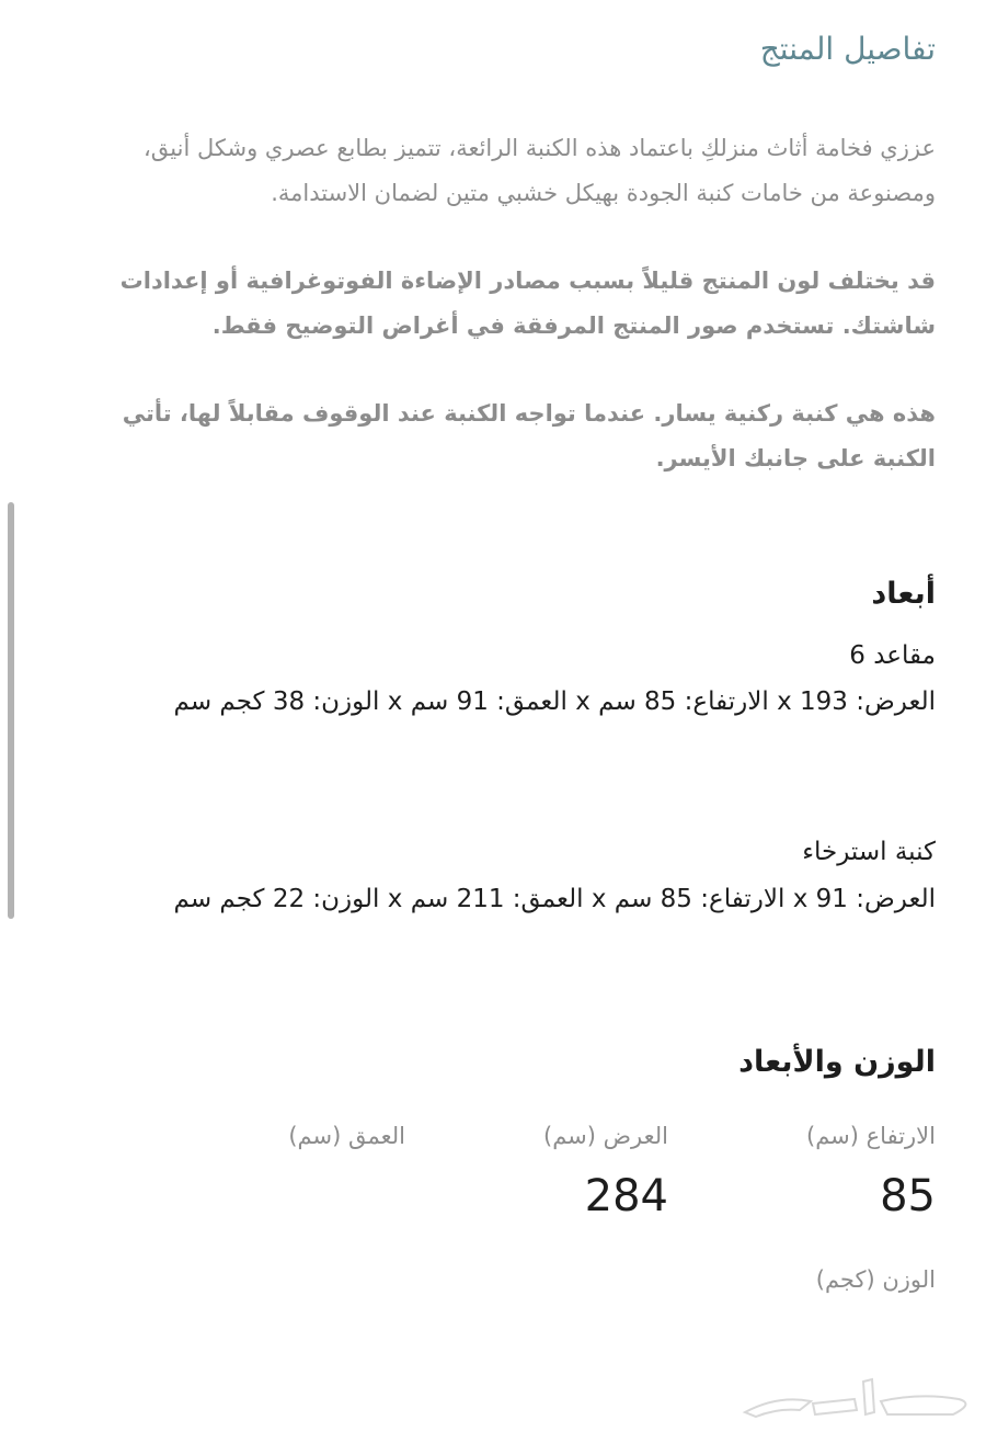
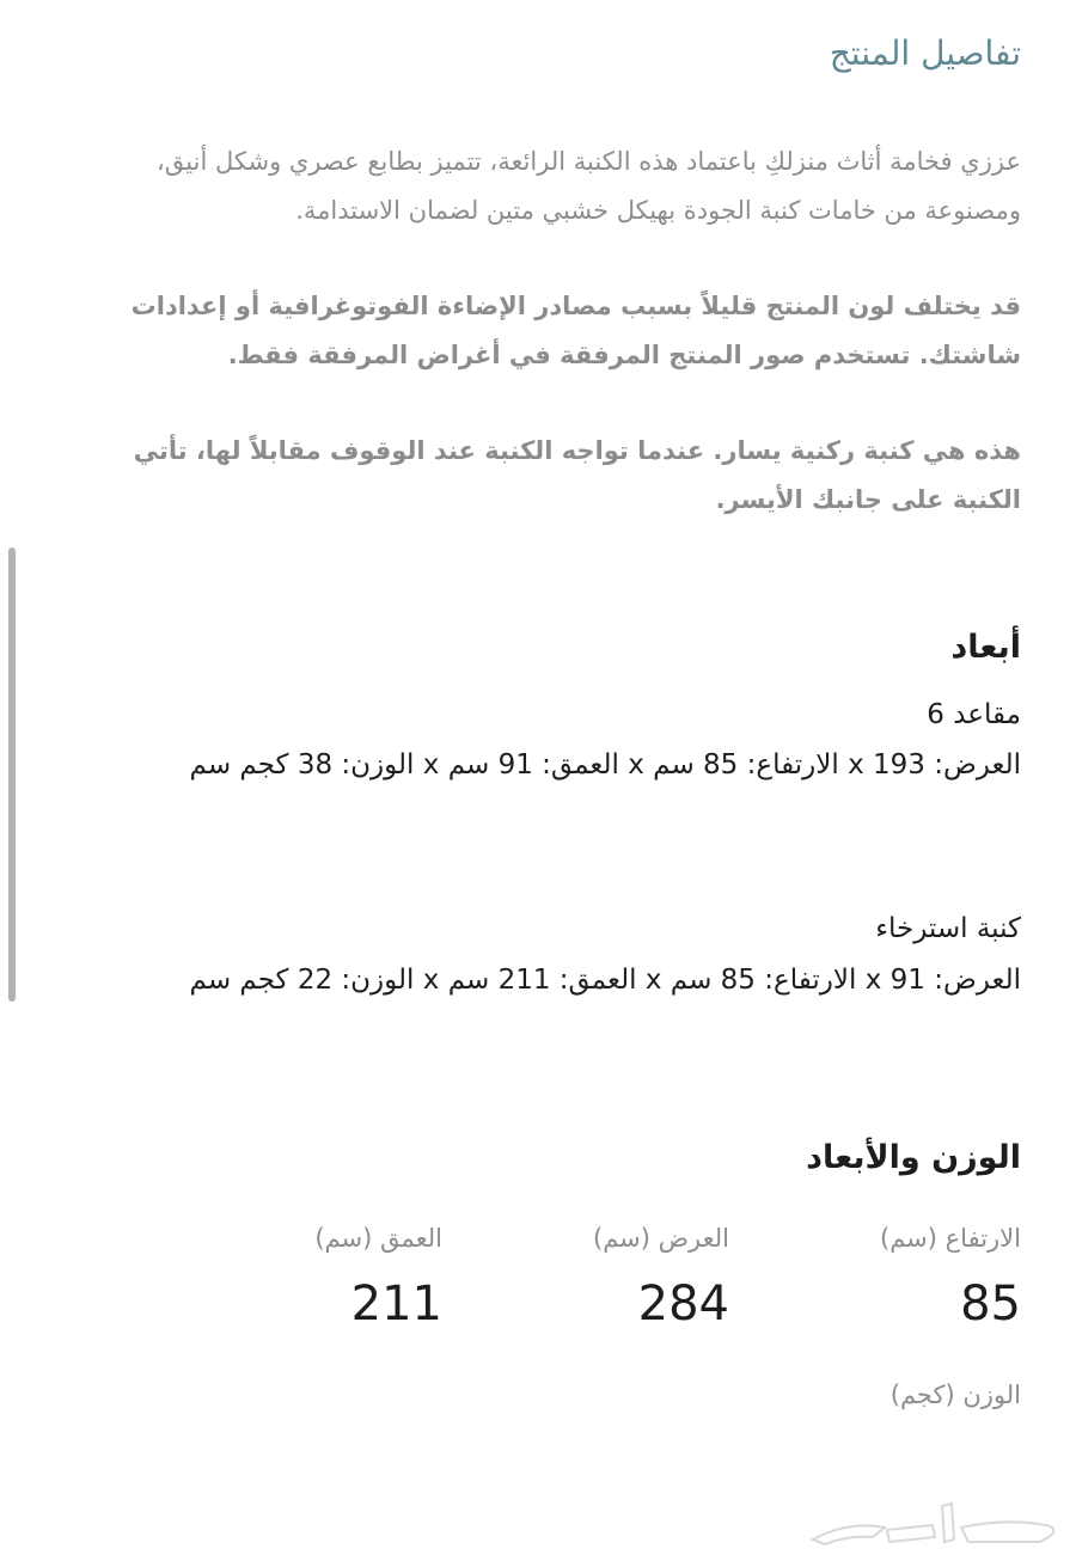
  تفاصيل المنتج
  عززي فخامة أثاث منزلكِ باعتماد هذه الكنبة الرائعة، تتميز بطابع عصري وشكل أنيق، ومصنوعة من خامات كنبة الجودة بهيكل خشبي متين لضمان الاستدامة.
- قد يختلف لون المنتج قليلاً بسبب مصادر الإضاءة الفوتوغرافية أو إعدادات شاشتك. تستخدم صور المنتج المرفقة في أغراض التوضيح فقط.
+ قد يختلف لون المنتج قليلاً بسبب مصادر الإضاءة الفوتوغرافية أو إعدادات شاشتك. تستخدم صور المنتج المرفقة في أغراض المرفقة فقط.
  هذه هي كنبة ركنية يسار. عندما تواجه الكنبة عند الوقوف مقابلاً لها، تأتي الكنبة على جانبك الأيسر.
  أبعاد
  مقاعد 6
  العرض: 193 x الارتفاع: 85 سم x العمق: 91 سم x الوزن: 38 كجم سم
  كنبة استرخاء
  العرض: 91 x الارتفاع: 85 سم x العمق: 211 سم x الوزن: 22 كجم سم
  الوزن والأبعاد
  الارتفاع (سم)
  85
  العرض (سم)
  284
  العمق (سم)
+ 211
  الوزن (كجم)
